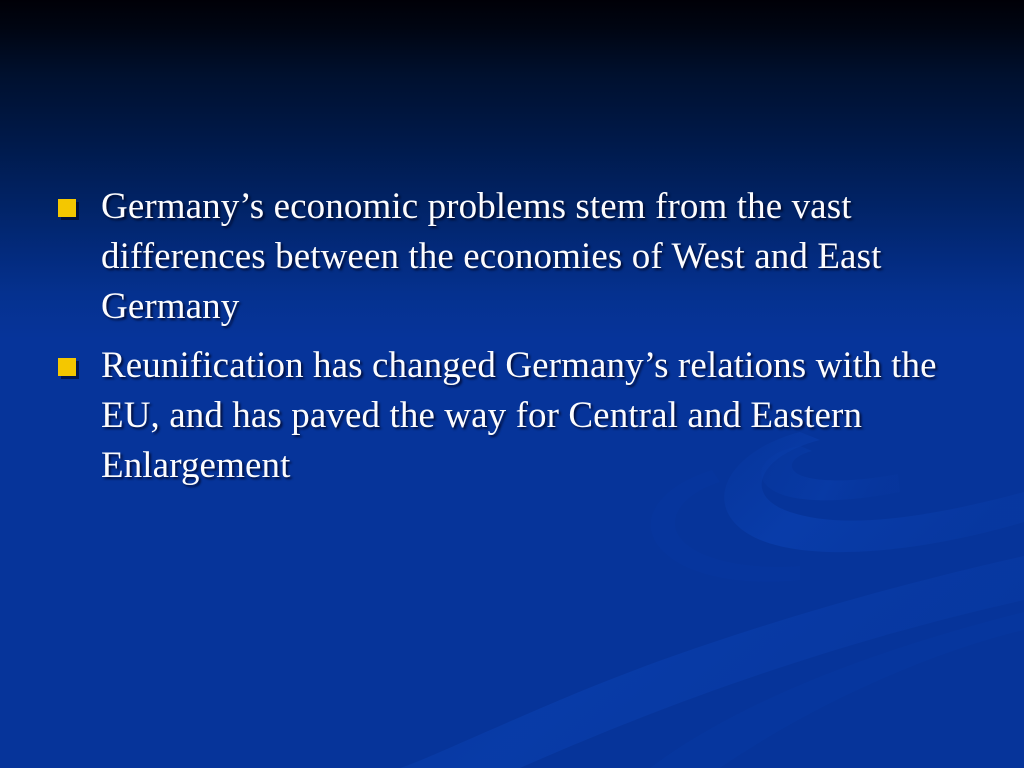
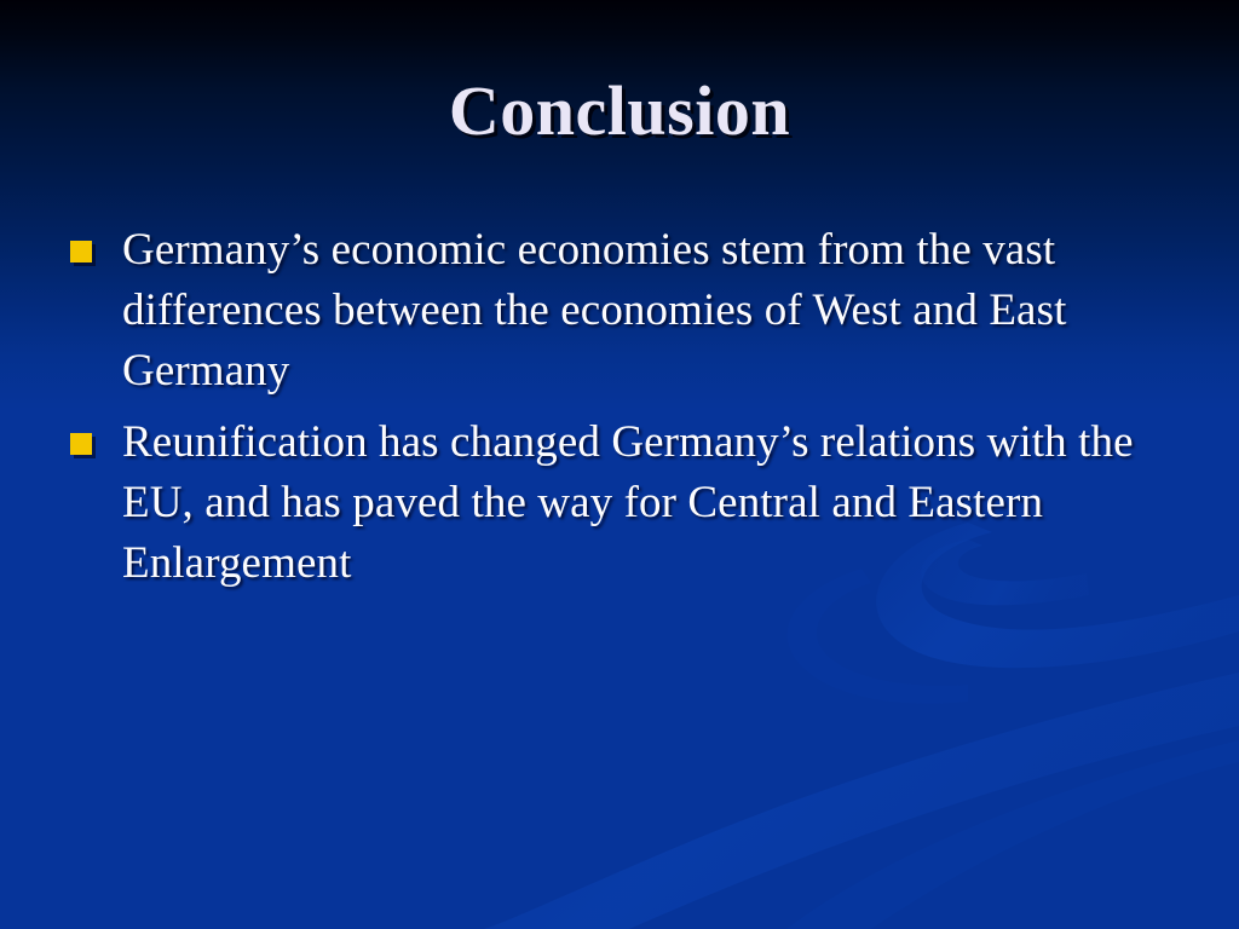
+ Conclusion
- Germany’s economic problems stem from the vast differences between the economies of West and East Germany
+ Germany’s economic economies stem from the vast differences between the economies of West and East Germany
  Reunification has changed Germany’s relations with the EU, and has paved the way for Central and Eastern Enlargement
